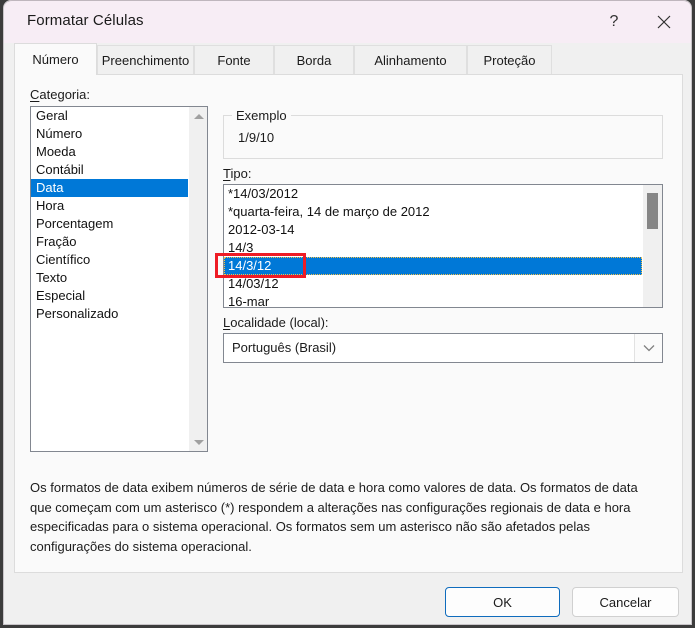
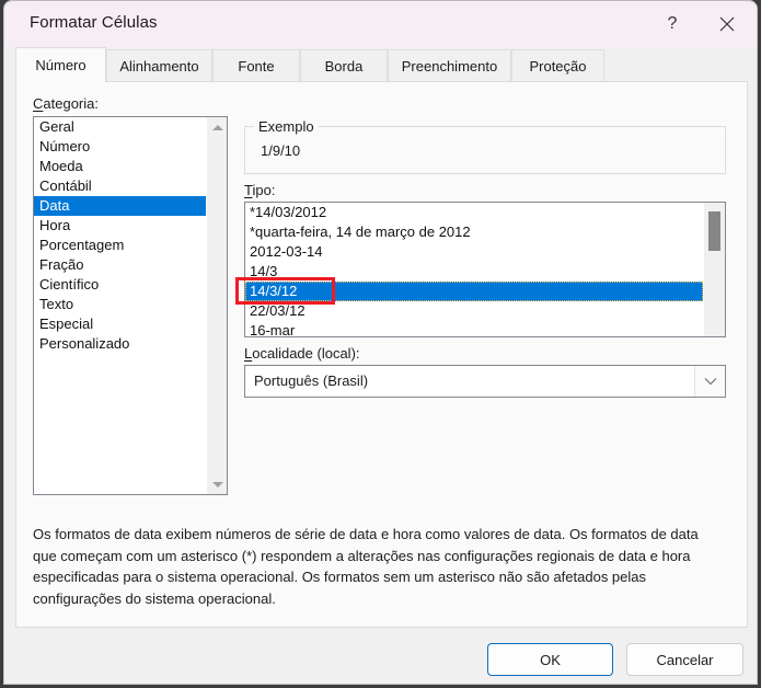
  Formatar Células
  ?
  Número
- Preenchimento
+ Alinhamento
  Fonte
  Borda
- Alinhamento
+ Preenchimento
  Proteção
  Categoria:
  Geral
  Número
  Moeda
  Contábil
  Data
  Hora
  Porcentagem
  Fração
  Científico
  Texto
  Especial
  Personalizado
  Exemplo
  1/9/10
  Tipo:
  *14/03/2012
  *quarta-feira, 14 de março de 2012
  2012-03-14
  14/3
  14/3/12
- 14/03/12
+ 22/03/12
  16-mar
  Localidade (local):
  Português (Brasil)
  Os formatos de data exibem números de série de data e hora como valores de data. Os formatos de data que começam com um asterisco (*) respondem a alterações nas configurações regionais de data e hora especificadas para o sistema operacional. Os formatos sem um asterisco não são afetados pelas configurações do sistema operacional.
  OK
  Cancelar
